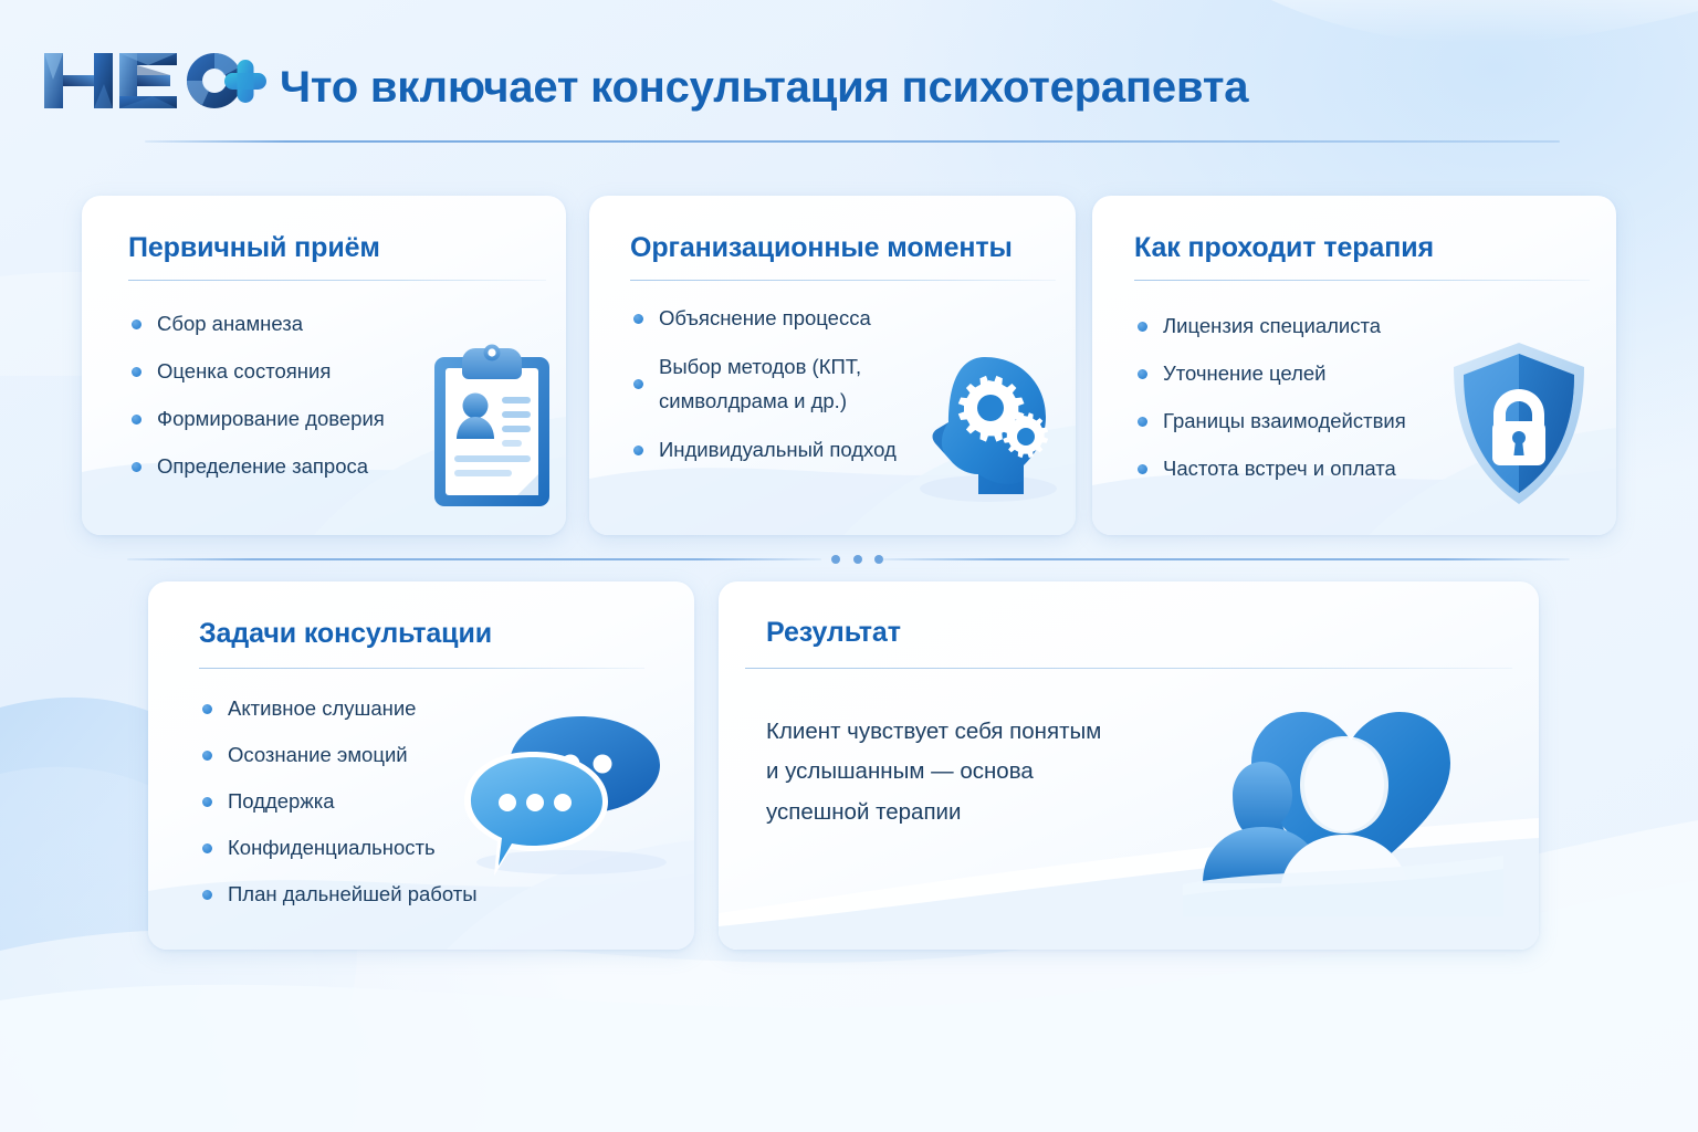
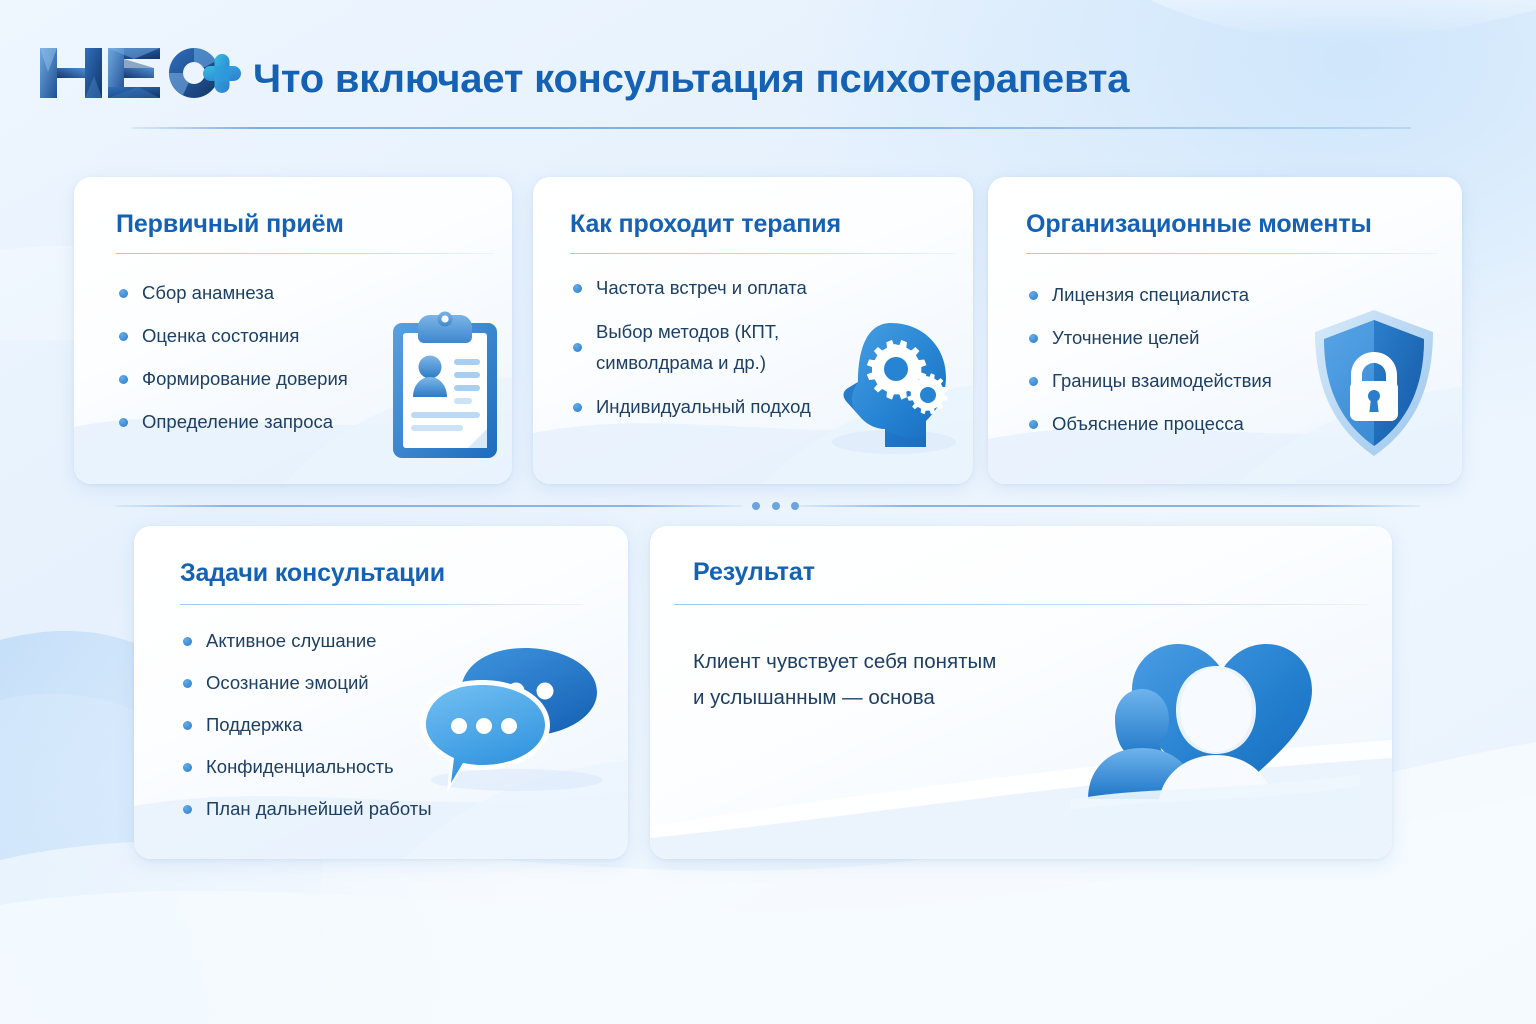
  Что включает консультация психотерапевта
  Первичный приём
  Сбор анамнеза
  Оценка состояния
  Формирование доверия
  Определение запроса
- Организационные моменты
+ Как проходит терапия
- Объяснение процесса
+ Частота встреч и оплата
  Выбор методов (КПТ, символдрама и др.)
  Индивидуальный подход
- Как проходит терапия
+ Организационные моменты
  Лицензия специалиста
  Уточнение целей
  Границы взаимодействия
- Частота встреч и оплата
+ Объяснение процесса
  Задачи консультации
  Активное слушание
  Осознание эмоций
  Поддержка
  Конфиденциальность
  План дальнейшей работы
  Результат
  Клиент чувствует себя понятым
  и услышанным — основа
- успешной терапии
